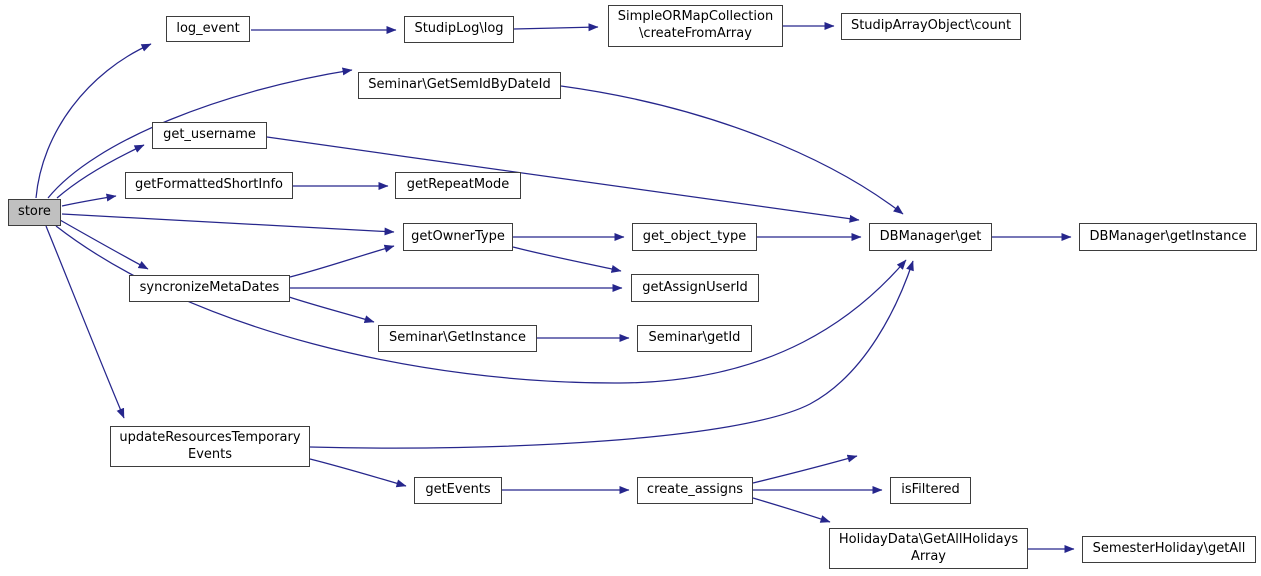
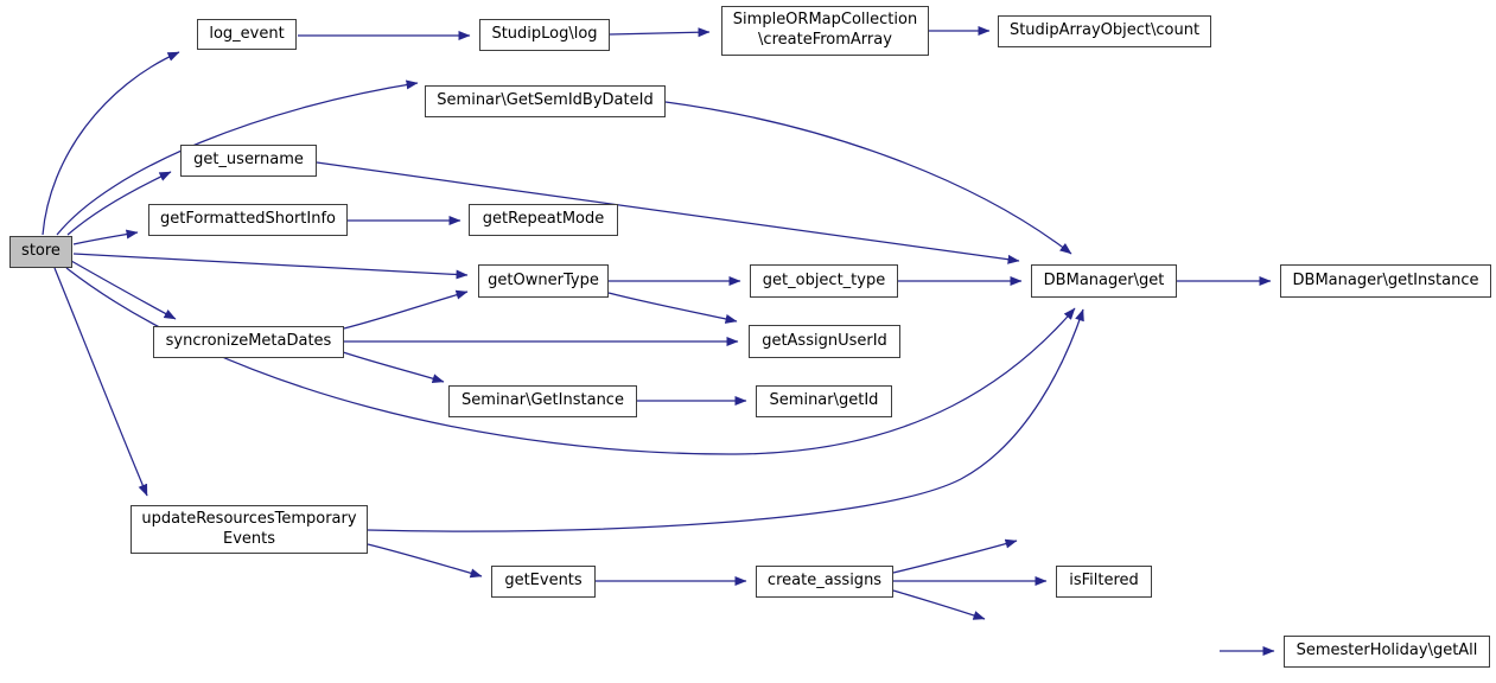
  store
  log_event
  StudipLog\log
  SimpleORMapCollection
  \createFromArray
  StudipArrayObject\count
  Seminar\GetSemIdByDateId
  get_username
  getFormattedShortInfo
  getRepeatMode
  getOwnerType
  get_object_type
  DBManager\get
  DBManager\getInstance
  syncronizeMetaDates
  getAssignUserId
  Seminar\GetInstance
  Seminar\getId
  updateResourcesTemporary
  Events
  getEvents
  create_assigns
  isFiltered
- HolidayData\GetAllHolidays
- Array
  SemesterHoliday\getAll
